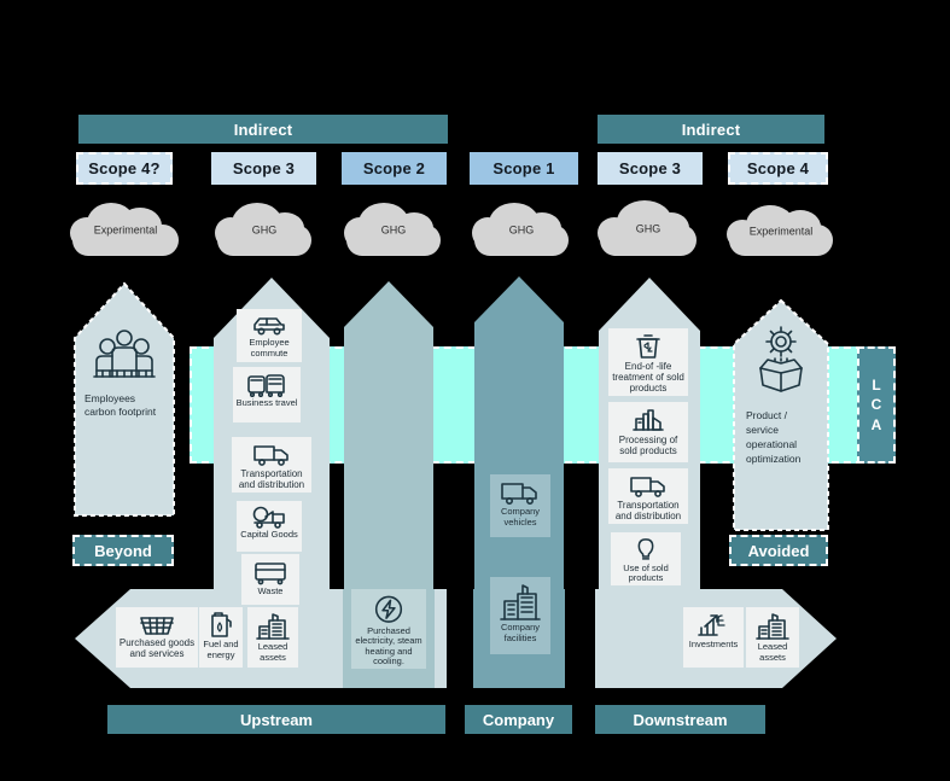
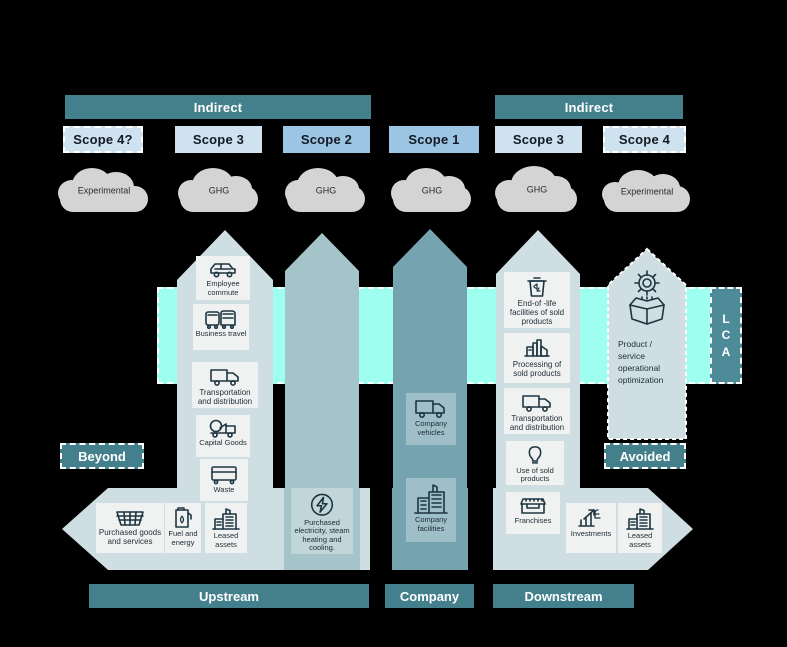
  Indirect
  Indirect
  Scope 4?
  Scope 3
  Scope 2
  Scope 1
  Scope 3
  Scope 4
  Experimental
  GHG
  GHG
  GHG
  GHG
  Experimental
- Employees carbon footprint
  Employee commute
  Business travel
  Transportation and distribution
  Capital Goods
  Waste
  Company vehicles
  Company facilities
- End-of -life treatment of sold products
+ End-of -life facilities of sold products
  Processing of sold products
  Transportation and distribution
  Use of sold products
+ Franchises
  Product / service operational optimization
  L
  C
  A
  Purchased goods and services
  Fuel and energy
  Leased assets
  Purchased electricity, steam heating and cooling.
  Investments
  Leased assets
  Beyond
  Avoided
  Upstream
  Company
  Downstream
